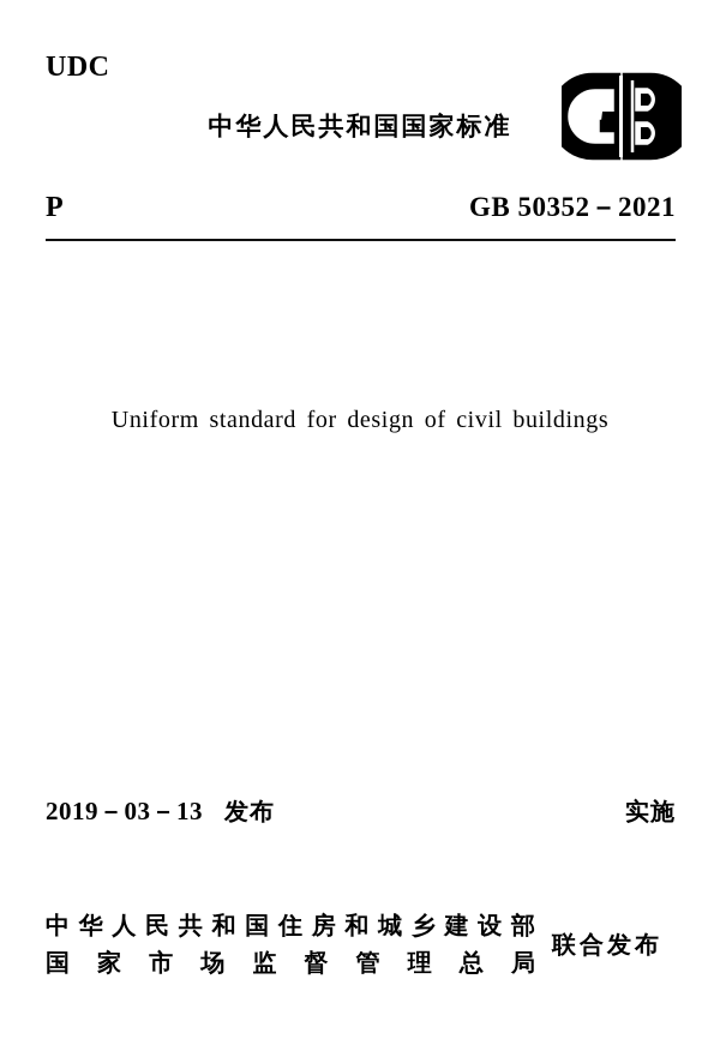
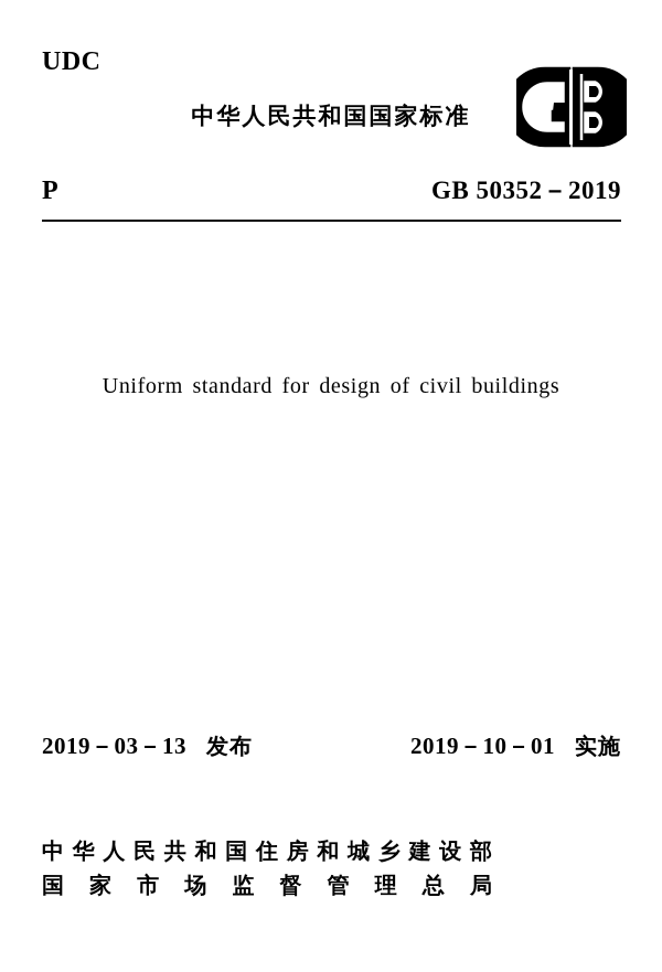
  UDC
  中华人民共和国国家标准
  P
- GB 50352－2021
+ GB 50352－2019
  Uniform standard for design of civil buildings
  2019－03－13
  发布
+ 2019－10－01
  实施
  中华人民共和国住房和城乡建设部
  国家市场监督管理总局
- 联合发布
